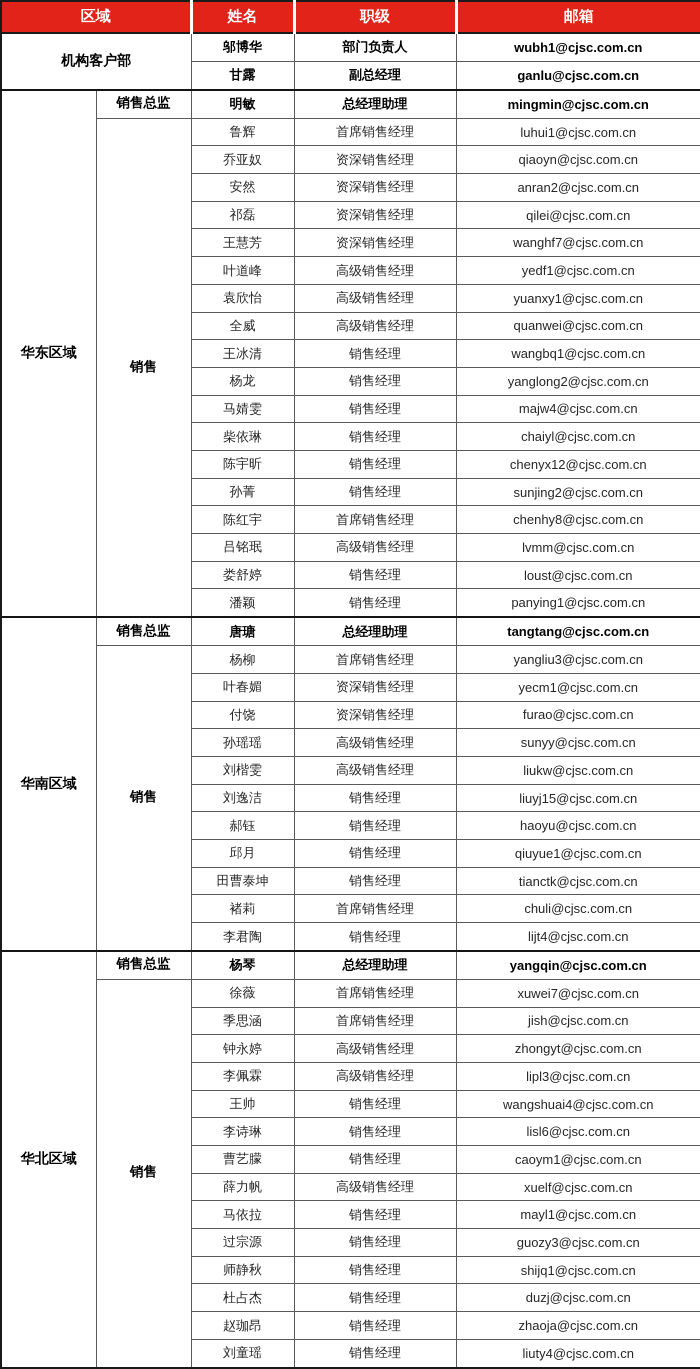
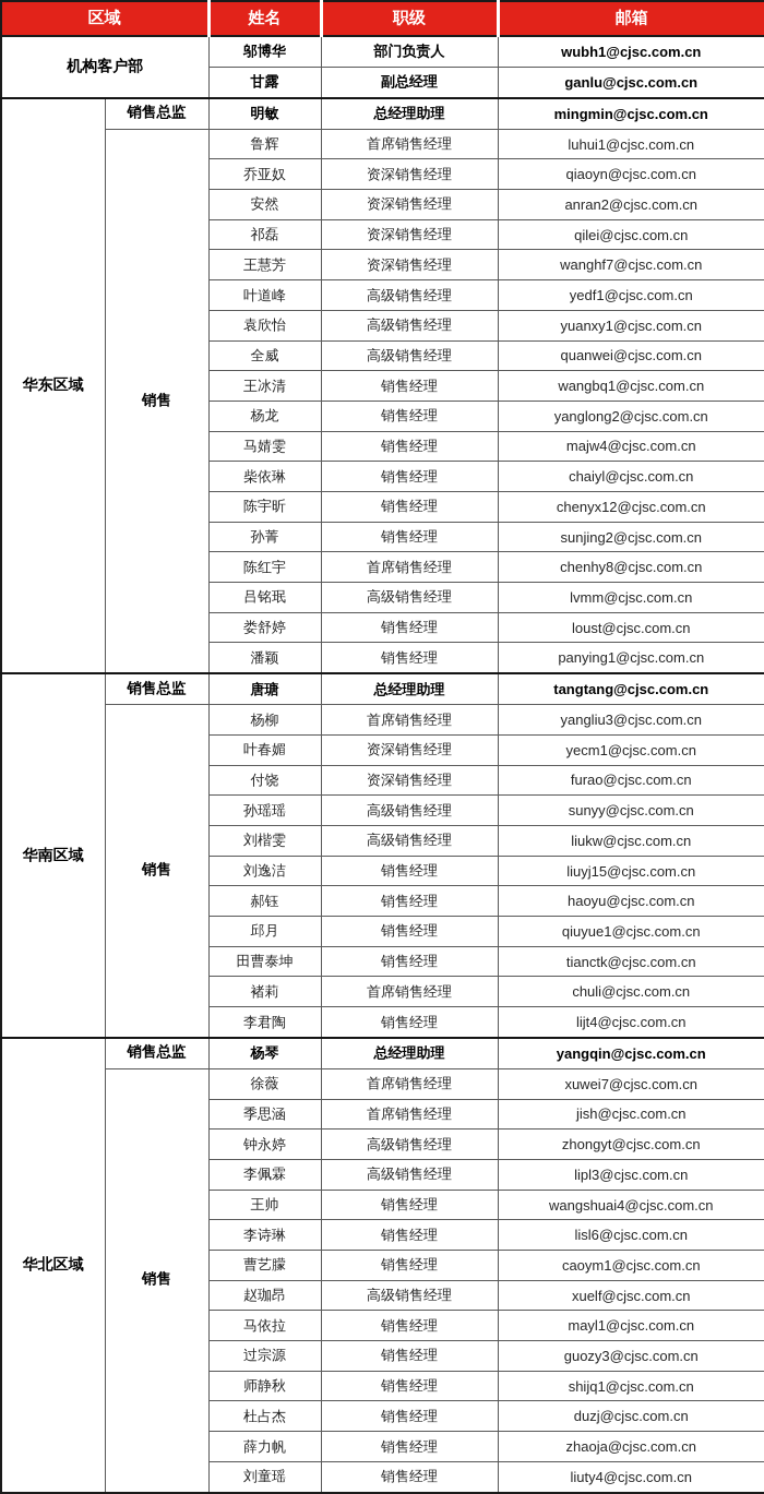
  区域	姓名	职级	邮箱
  机构客户部	邬博华	部门负责人	wubh1@cjsc.com.cn
  甘露	副总经理	ganlu@cjsc.com.cn
  华东区域	销售总监	明敏	总经理助理	mingmin@cjsc.com.cn
  销售	鲁辉	首席销售经理	luhui1@cjsc.com.cn
  乔亚奴	资深销售经理	qiaoyn@cjsc.com.cn
  安然	资深销售经理	anran2@cjsc.com.cn
  祁磊	资深销售经理	qilei@cjsc.com.cn
  王慧芳	资深销售经理	wanghf7@cjsc.com.cn
  叶道峰	高级销售经理	yedf1@cjsc.com.cn
  袁欣怡	高级销售经理	yuanxy1@cjsc.com.cn
  全威	高级销售经理	quanwei@cjsc.com.cn
  王冰清	销售经理	wangbq1@cjsc.com.cn
  杨龙	销售经理	yanglong2@cjsc.com.cn
  马婧雯	销售经理	majw4@cjsc.com.cn
  柴依琳	销售经理	chaiyl@cjsc.com.cn
  陈宇昕	销售经理	chenyx12@cjsc.com.cn
  孙菁	销售经理	sunjing2@cjsc.com.cn
  陈红宇	首席销售经理	chenhy8@cjsc.com.cn
  吕铭珉	高级销售经理	lvmm@cjsc.com.cn
  娄舒婷	销售经理	loust@cjsc.com.cn
  潘颖	销售经理	panying1@cjsc.com.cn
  华南区域	销售总监	唐瑭	总经理助理	tangtang@cjsc.com.cn
  销售	杨柳	首席销售经理	yangliu3@cjsc.com.cn
  叶春媚	资深销售经理	yecm1@cjsc.com.cn
  付饶	资深销售经理	furao@cjsc.com.cn
  孙瑶瑶	高级销售经理	sunyy@cjsc.com.cn
  刘楷雯	高级销售经理	liukw@cjsc.com.cn
  刘逸洁	销售经理	liuyj15@cjsc.com.cn
  郝钰	销售经理	haoyu@cjsc.com.cn
  邱月	销售经理	qiuyue1@cjsc.com.cn
  田曹泰坤	销售经理	tianctk@cjsc.com.cn
  褚莉	首席销售经理	chuli@cjsc.com.cn
  李君陶	销售经理	lijt4@cjsc.com.cn
  华北区域	销售总监	杨琴	总经理助理	yangqin@cjsc.com.cn
  销售	徐薇	首席销售经理	xuwei7@cjsc.com.cn
  季思涵	首席销售经理	jish@cjsc.com.cn
  钟永婷	高级销售经理	zhongyt@cjsc.com.cn
  李佩霖	高级销售经理	lipl3@cjsc.com.cn
  王帅	销售经理	wangshuai4@cjsc.com.cn
  李诗琳	销售经理	lisl6@cjsc.com.cn
  曹艺朦	销售经理	caoym1@cjsc.com.cn
- 薛力帆	高级销售经理	xuelf@cjsc.com.cn
+ 赵珈昂	高级销售经理	xuelf@cjsc.com.cn
  马依拉	销售经理	mayl1@cjsc.com.cn
  过宗源	销售经理	guozy3@cjsc.com.cn
  师静秋	销售经理	shijq1@cjsc.com.cn
  杜占杰	销售经理	duzj@cjsc.com.cn
- 赵珈昂	销售经理	zhaoja@cjsc.com.cn
+ 薛力帆	销售经理	zhaoja@cjsc.com.cn
  刘童瑶	销售经理	liuty4@cjsc.com.cn
